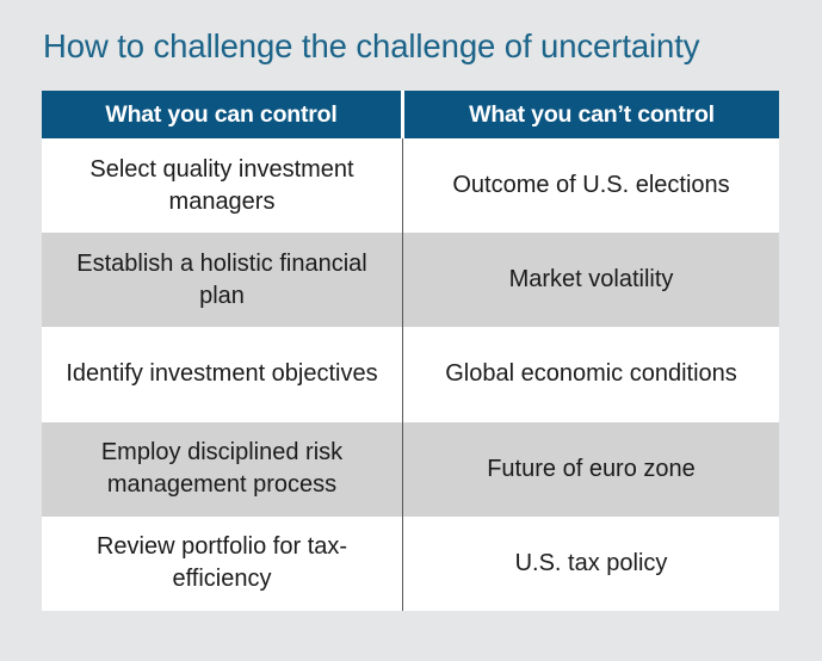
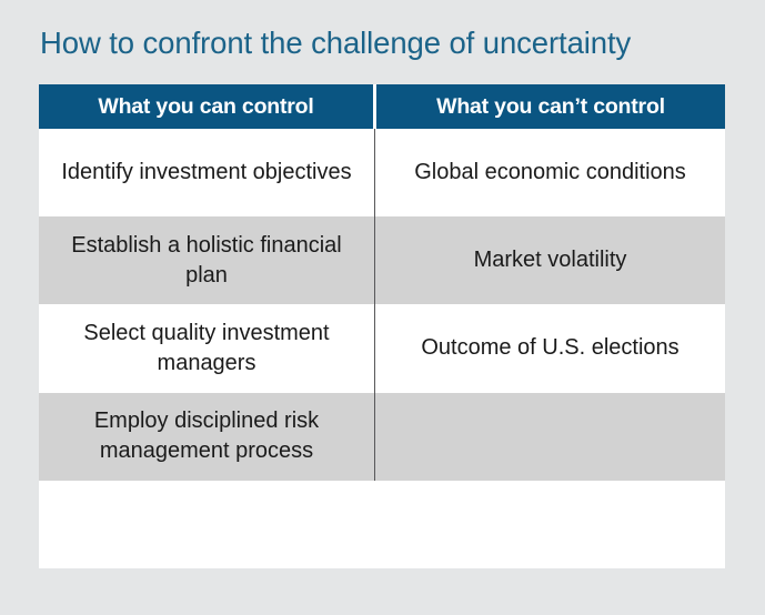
- How to challenge the challenge of uncertainty
+ How to confront the challenge of uncertainty
  What you can control
  What you can’t control
- Select quality investment managers
+ Identify investment objectives
- Outcome of U.S. elections
+ Global economic conditions
  Establish a holistic financial plan
  Market volatility
- Identify investment objectives
+ Select quality investment managers
- Global economic conditions
+ Outcome of U.S. elections
  Employ disciplined risk management process
- Future of euro zone
- Review portfolio for tax-efficiency
- U.S. tax policy
